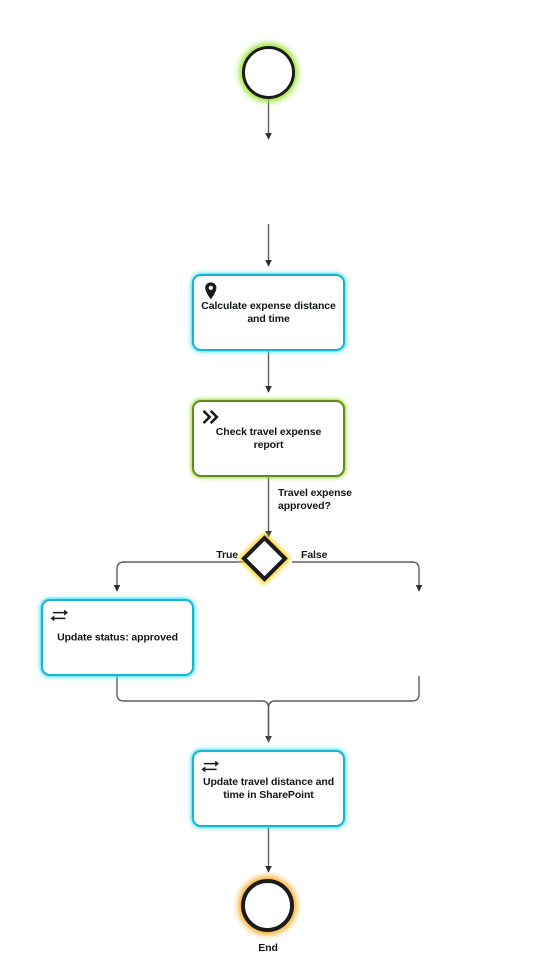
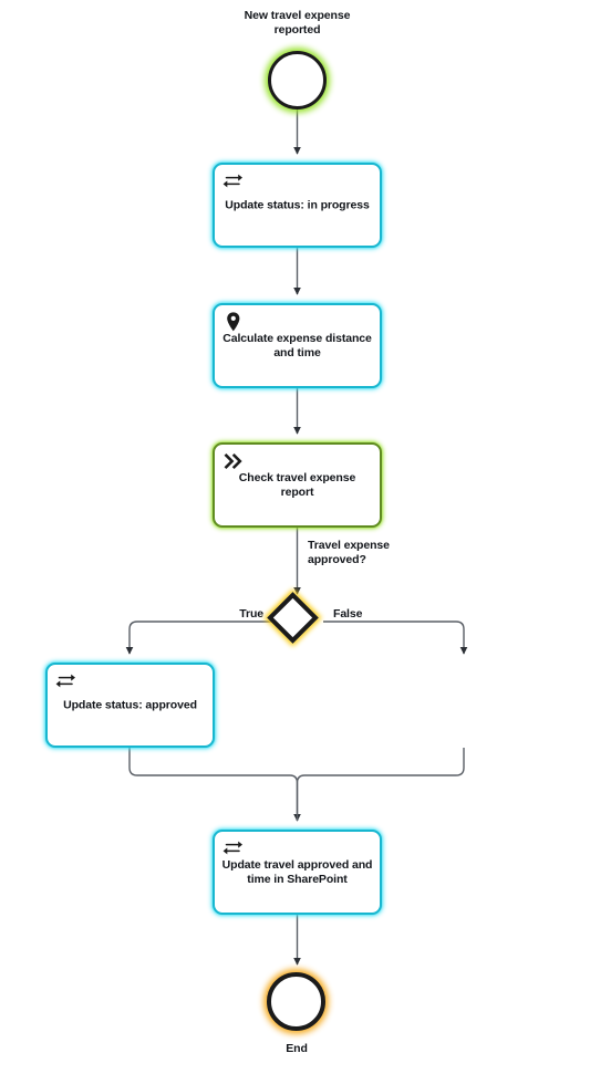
+ New travel expense
+ reported
+ Update status: in progress
  Calculate expense distance and time
  Check travel expense report
  Travel expense
  approved?
  True
  False
  Update status: approved
- Update travel distance and time in SharePoint
+ Update travel approved and time in SharePoint
  End
